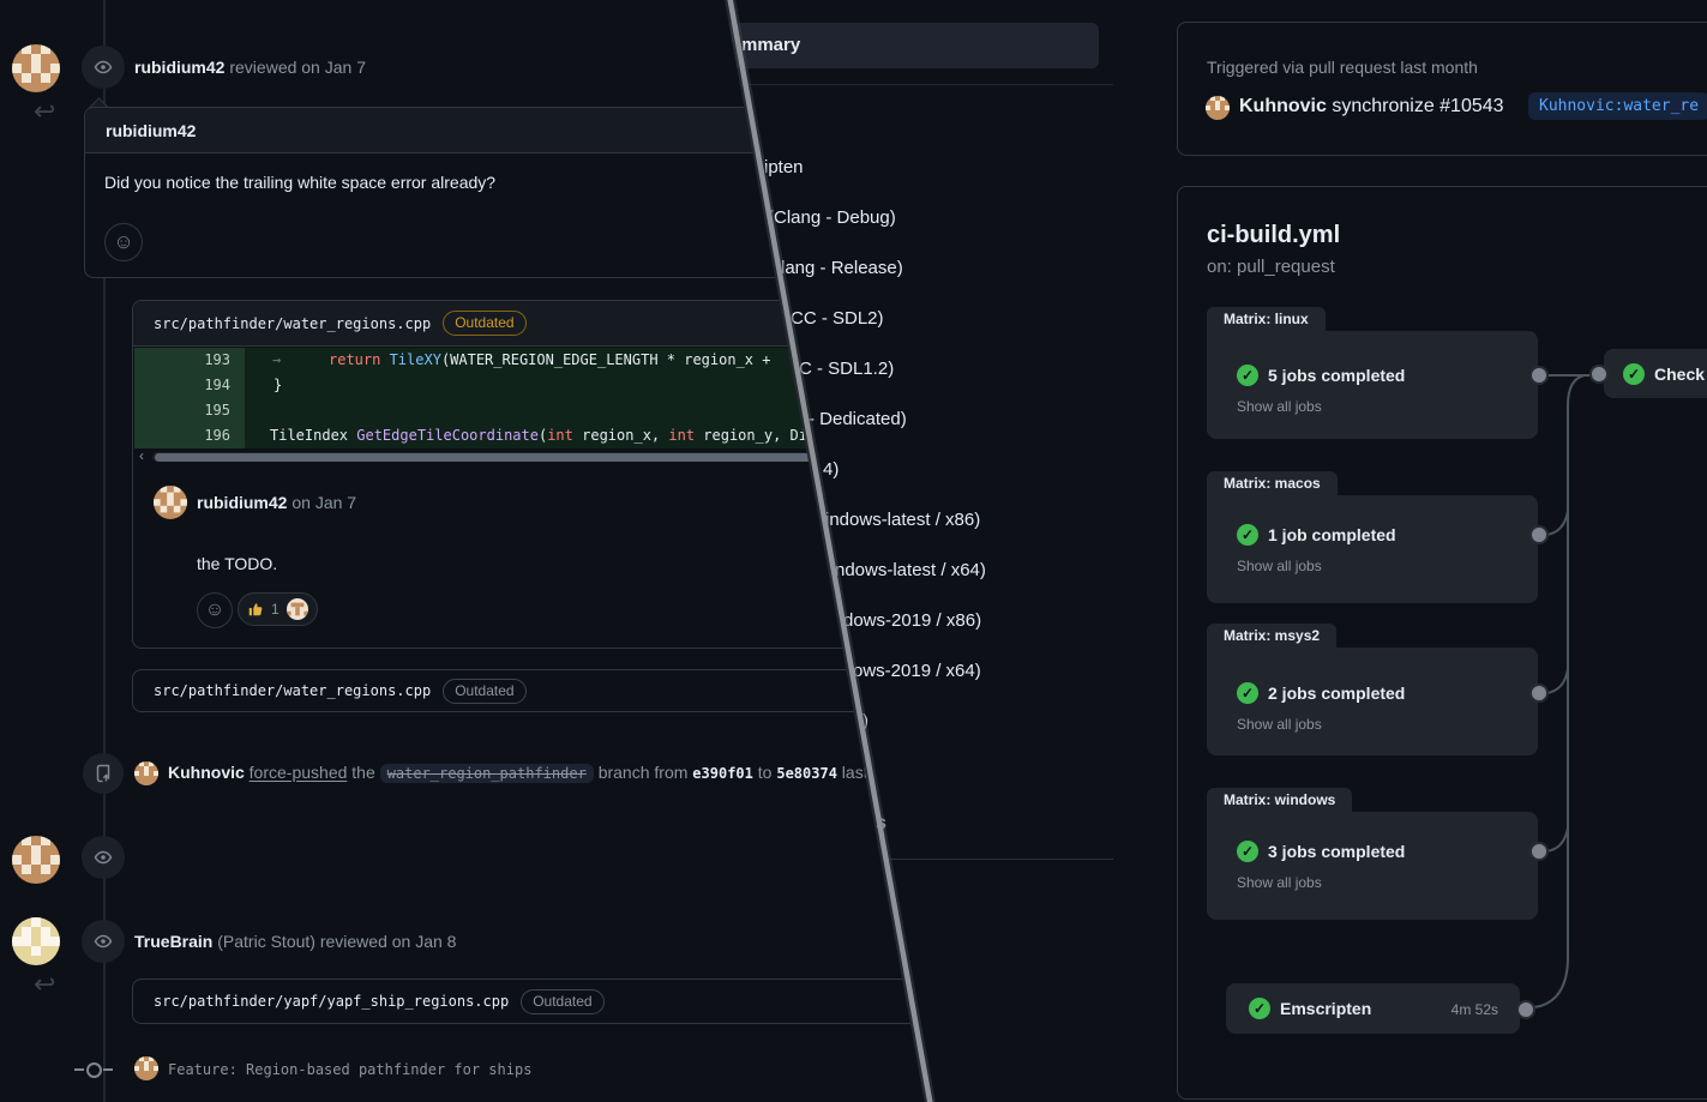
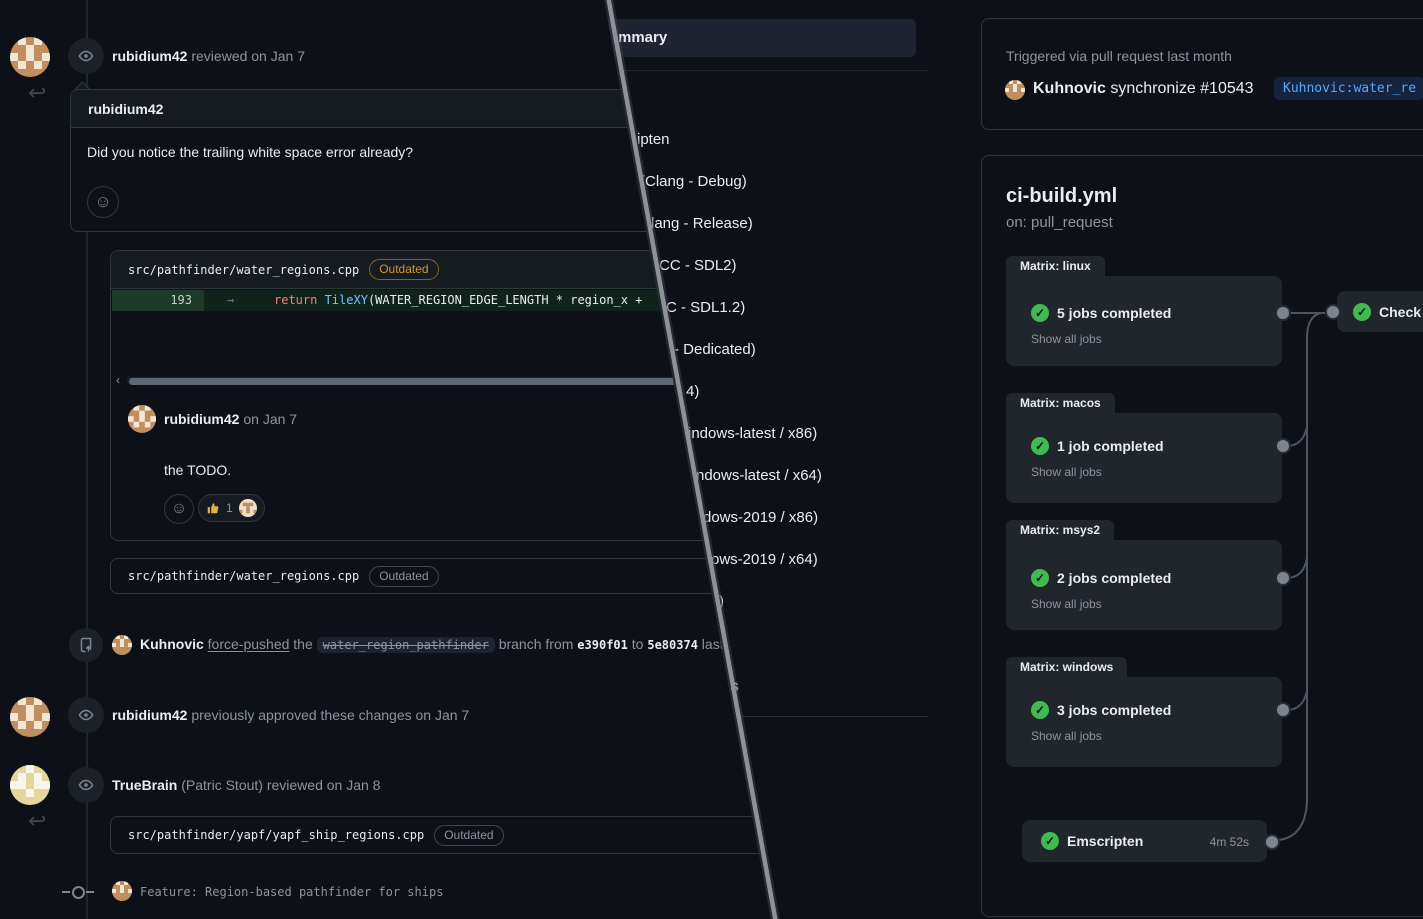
  rubidium42 reviewed on Jan 7
  ↩
  rubidium42
  Did you notice the trailing white space error already?
  ☺
  src/pathfinder/water_regions.cpp
  Outdated
  193
  →
  return TileXY(WATER_REGION_EDGE_LENGTH * region_x +
- 194
- }
- 195
- 196
- TileIndex GetEdgeTileCoordinate(int region_x, int region_y, Di
  ‹
  rubidium42 on Jan 7
  the TODO.
  ☺
  1
  src/pathfinder/water_regions.cpp
  Outdated
  Kuhnovic force-pushed the water_region_pathfinder branch from e390f01 to 5e80374 las
+ rubidium42 previously approved these changes on Jan 7
  TrueBrain (Patric Stout) reviewed on Jan 8
  ↩
  src/pathfinder/yapf/yapf_ship_regions.cpp
  Outdated
  Feature: Region-based pathfinder for ships
  mmary
  ipten
  Clang - Debug)
  lang - Release)
  CC - SDL2)
  C - SDL1.2)
  - Dedicated)
  4)
  indows-latest / x86)
  ndows-latest / x64)
  dows-2019 / x86)
  ows-2019 / x64)
  )
  Triggered via pull request last month
  Kuhnovic synchronize #10543
  Kuhnovic:water_re
  ci-build.yml
  on: pull_request
  Matrix: linux
  ✓
  5 jobs completed
  Show all jobs
  Matrix: macos
  ✓
  1 job completed
  Show all jobs
  Matrix: msys2
  ✓
  2 jobs completed
  Show all jobs
  Matrix: windows
  ✓
  3 jobs completed
  Show all jobs
  ✓
  Emscripten
  4m 52s
  ✓
  Check
